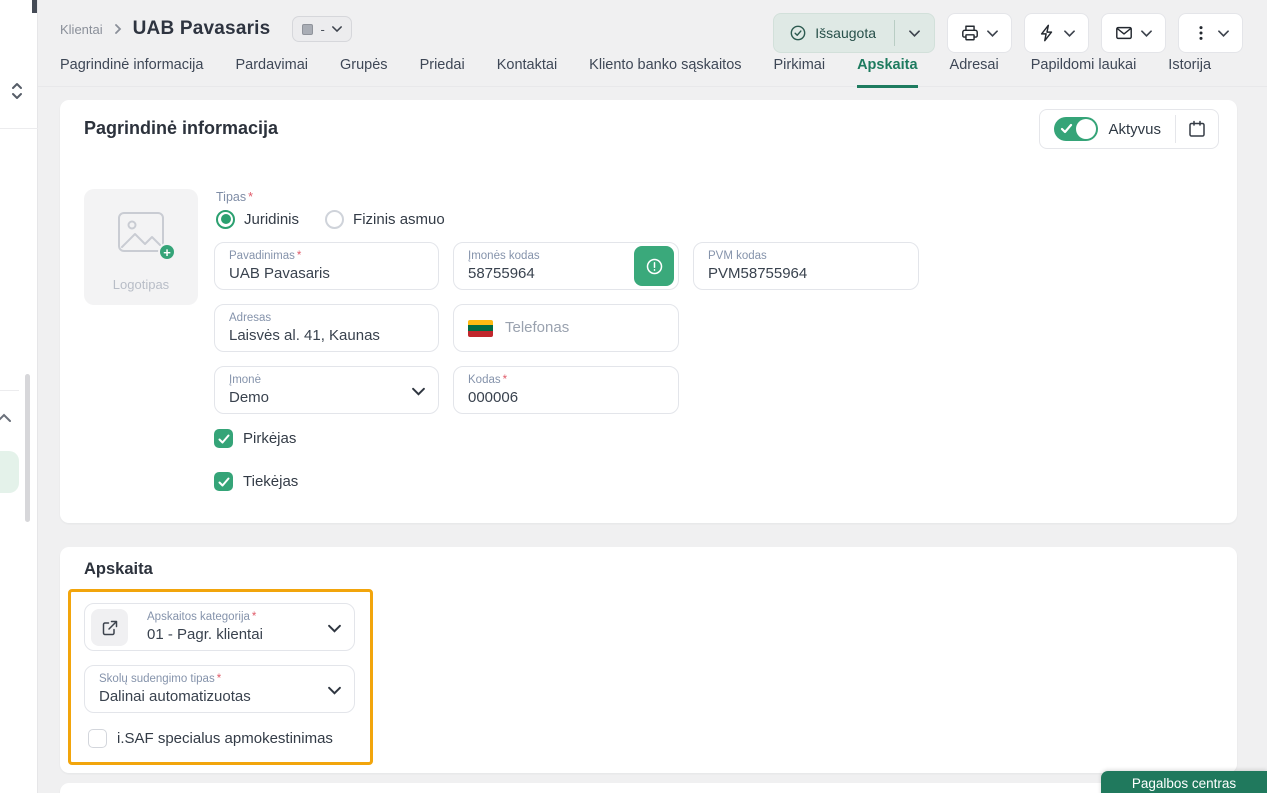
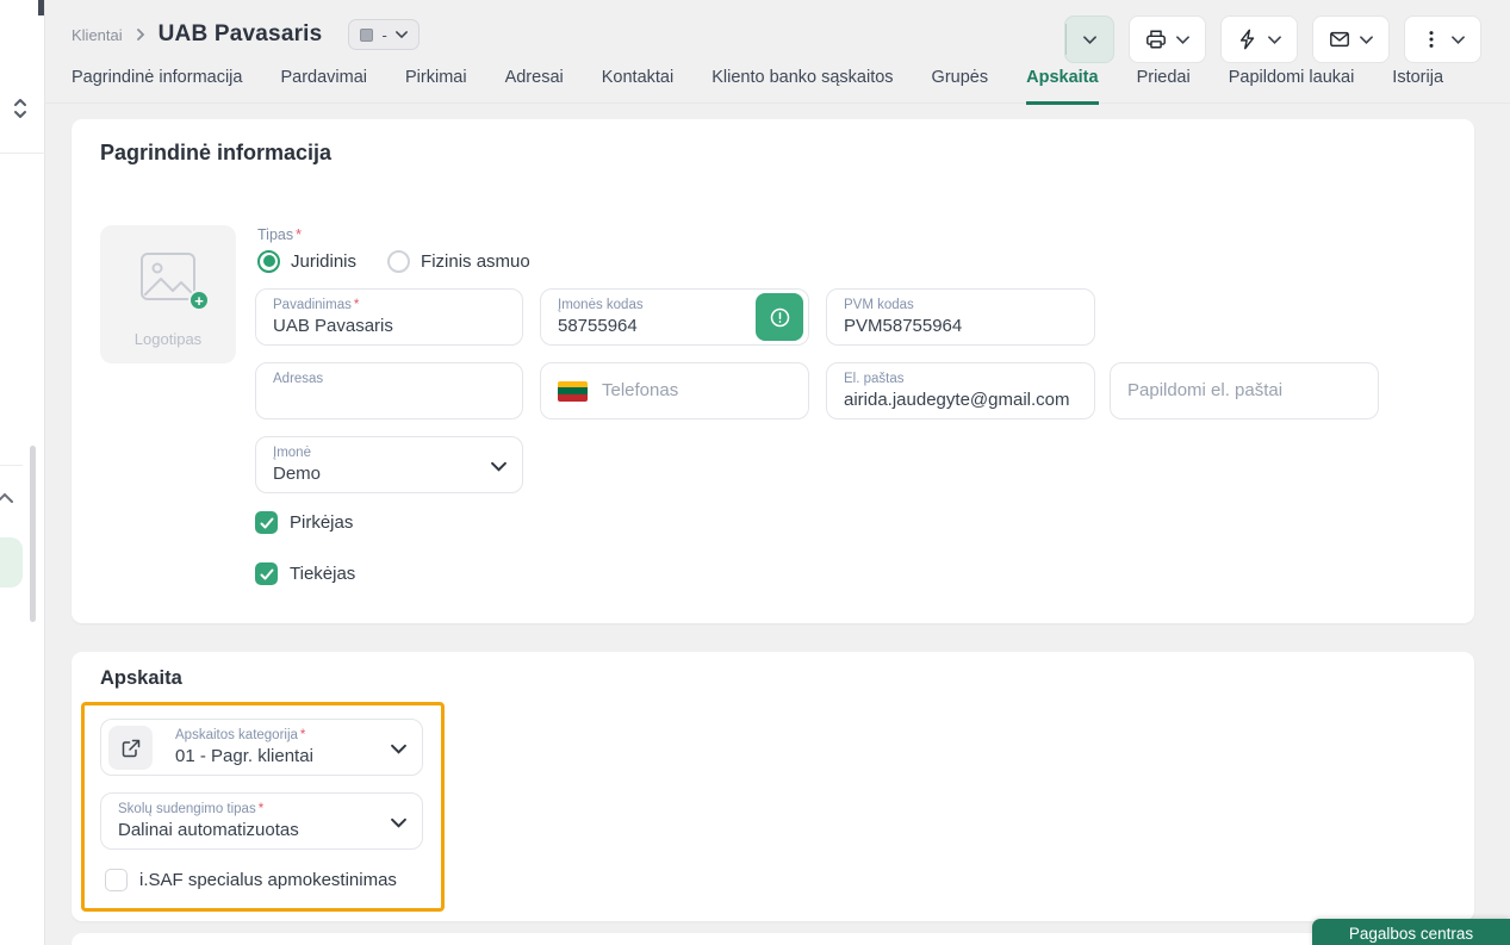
  Klientai
  UAB Pavasaris
  -
- Išsaugota
  Pagrindinė informacija
  Pardavimai
- Grupės
+ Pirkimai
- Priedai
+ Adresai
  Kontaktai
  Kliento banko sąskaitos
- Pirkimai
+ Grupės
  Apskaita
- Adresai
+ Priedai
  Papildomi laukai
  Istorija
  Pagrindinė informacija
- Aktyvus
  +
  Logotipas
  Tipas *
  Juridinis
  Fizinis asmuo
  Pavadinimas *
  UAB Pavasaris
  Įmonės kodas
  58755964
  PVM kodas
  PVM58755964
  Adresas
- Laisvės al. 41, Kaunas
  Telefonas
+ El. paštas
+ airida.jaudegyte@gmail.com
+ Papildomi el. paštai
  Įmonė
  Demo
- Kodas *
- 000006
  Pirkėjas
  Tiekėjas
  Apskaita
  Apskaitos kategorija *
  01 - Pagr. klientai
  Skolų sudengimo tipas *
  Dalinai automatizuotas
  i.SAF specialus apmokestinimas
  Pagalbos centras
